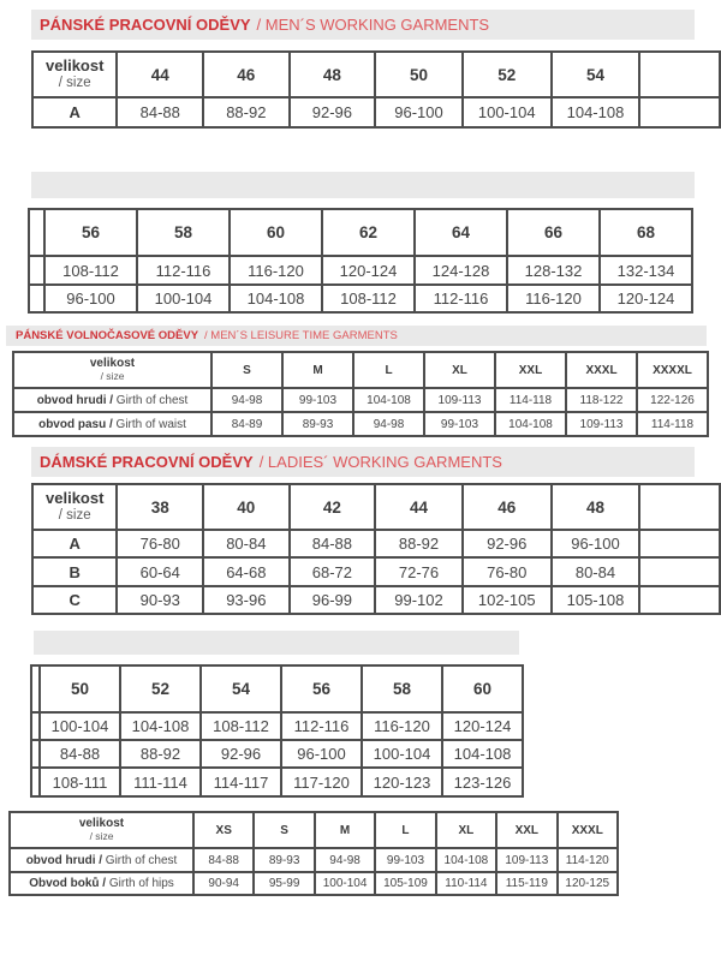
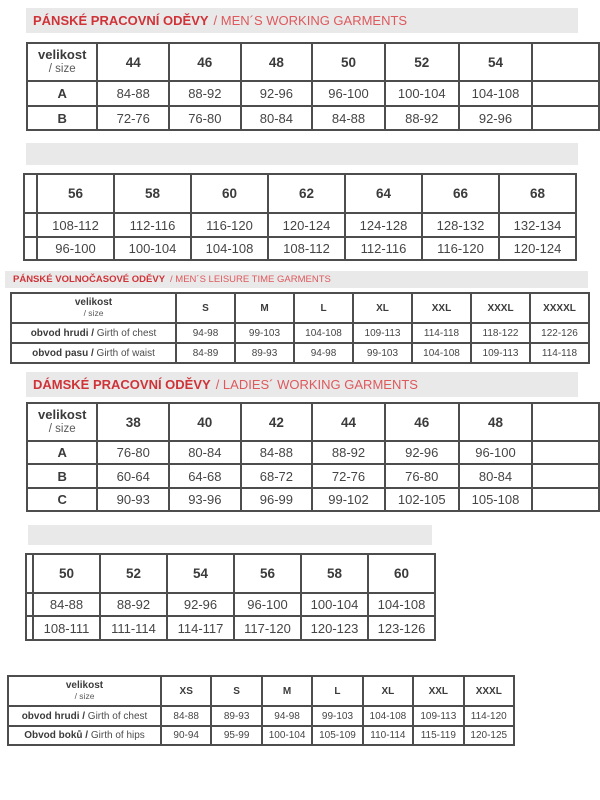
  PÁNSKÉ PRACOVNÍ ODĚVY
  / MEN´S WORKING GARMENTS
  velikost / size	44	46	48	50	52	54
  A	84-88	88-92	92-96	96-100	100-104	104-108
+ B	72-76	76-80	80-84	84-88	88-92	92-96
  	56	58	60	62	64	66	68
  	108-112	112-116	116-120	120-124	124-128	128-132	132-134
  	96-100	100-104	104-108	108-112	112-116	116-120	120-124
  PÁNSKÉ VOLNOČASOVÉ ODĚVY
  / MEN´S LEISURE TIME GARMENTS
  velikost / size	S	M	L	XL	XXL	XXXL	XXXXL
  obvod hrudi / Girth of chest	94-98	99-103	104-108	109-113	114-118	118-122	122-126
  obvod pasu / Girth of waist	84-89	89-93	94-98	99-103	104-108	109-113	114-118
  DÁMSKÉ PRACOVNÍ ODĚVY
  / LADIES´ WORKING GARMENTS
  velikost / size	38	40	42	44	46	48
  A	76-80	80-84	84-88	88-92	92-96	96-100
  B	60-64	64-68	68-72	72-76	76-80	80-84
  C	90-93	93-96	96-99	99-102	102-105	105-108
  	50	52	54	56	58	60
- 	100-104	104-108	108-112	112-116	116-120	120-124
  	84-88	88-92	92-96	96-100	100-104	104-108
  	108-111	111-114	114-117	117-120	120-123	123-126
  velikost / size	XS	S	M	L	XL	XXL	XXXL
  obvod hrudi / Girth of chest	84-88	89-93	94-98	99-103	104-108	109-113	114-120
  Obvod boků / Girth of hips	90-94	95-99	100-104	105-109	110-114	115-119	120-125
